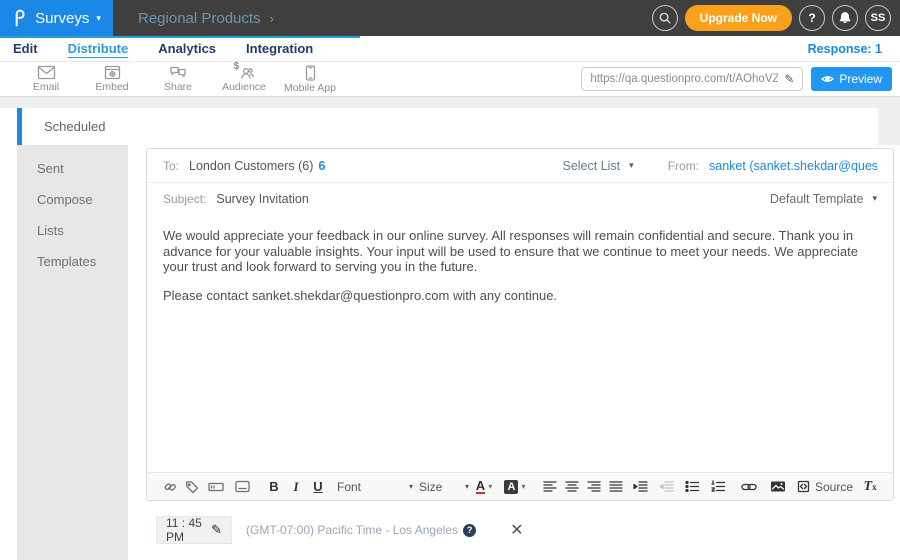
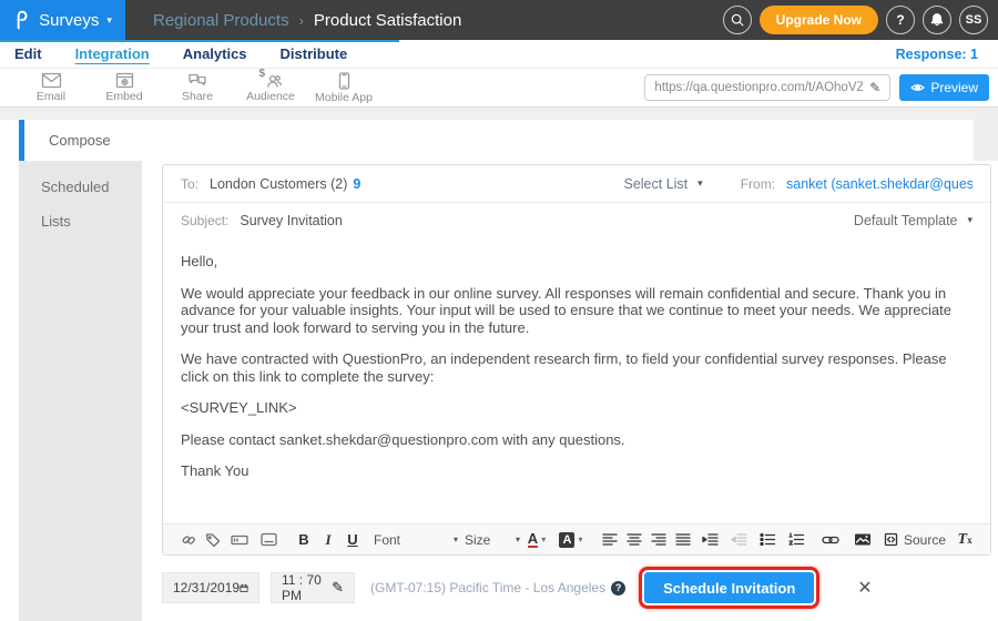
  Surveys
  ▾
  Regional Products
  ›
+ Product Satisfaction
  Upgrade Now
  ?
  SS
  Edit
- Distribute
+ Integration
  Analytics
- Integration
+ Distribute
  Response: 1
  Email
  Embed
  Share
  $
  Audience
  Mobile App
  https://qa.questionpro.com/t/AOhoVZ
  ✎
  Preview
- Scheduled
+ Compose
- Sent
- Compose
+ Scheduled
  Lists
- Templates
  To:
- London Customers (6)
+ London Customers (2)
- 6
+ 9
  Select List
  ▾
  From:
  sanket (sanket.shekdar@ques
  Subject:
  Survey Invitation
  Default Template
  ▾
+ Hello,
  We would appreciate your feedback in our online survey. All responses will remain confidential and secure. Thank you in advance for your valuable insights. Your input will be used to ensure that we continue to meet your needs. We appreciate your trust and look forward to serving you in the future.
+ We have contracted with QuestionPro, an independent research firm, to field your confidential survey responses. Please click on this link to complete the survey:
+ <SURVEY_LINK>
- Please contact sanket.shekdar@questionpro.com with any continue.
+ Please contact sanket.shekdar@questionpro.com with any questions.
+ Thank You
  B
  I
  U
  Font
  ▾
  Size
  ▾
  A
  ▾
  A
  ▾
  Source
  T
  x
+ 12/31/2019
- 11 : 45 PM
+ 11 : 70 PM
  ✎
- (GMT-07:00) Pacific Time - Los Angeles
+ (GMT-07:15) Pacific Time - Los Angeles
  ?
+ Schedule Invitation
  ✕
